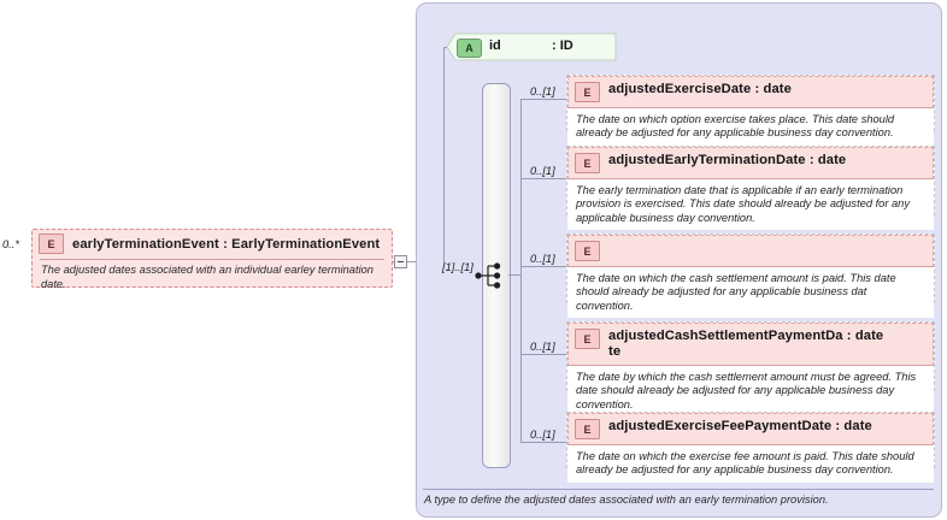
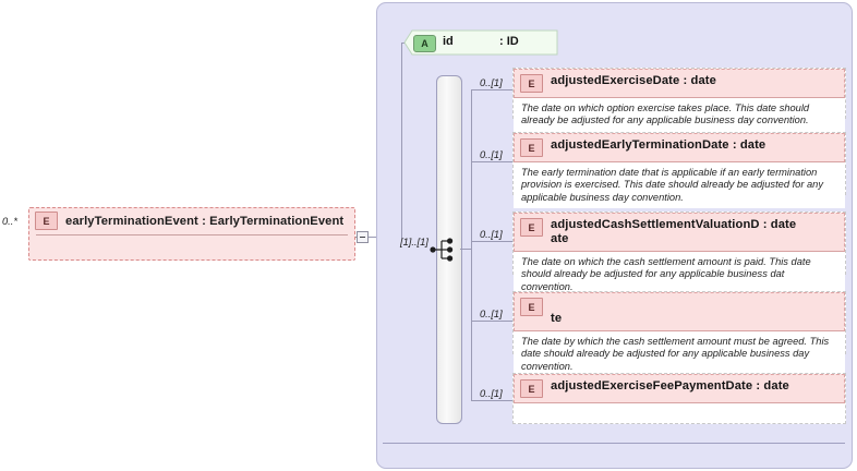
  0..*
  E
  earlyTerminationEvent : EarlyTerminationEvent
- The adjusted dates associated with an individual earley termination date.
  A
  id
  : ID
  [1]..[1]
  0..[1]
  E
  adjustedExerciseDate : date
  The date on which option exercise takes place. This date should already be adjusted for any applicable business day convention.
  0..[1]
  E
  adjustedEarlyTerminationDate : date
  The early termination date that is applicable if an early termination provision is exercised. This date should already be adjusted for any applicable business day convention.
  0..[1]
  E
+ adjustedCashSettlementValuationD : date
+ ate
  The date on which the cash settlement amount is paid. This date should already be adjusted for any applicable business dat convention.
  0..[1]
  E
- adjustedCashSettlementPaymentDa : date
  te
  The date by which the cash settlement amount must be agreed. This date should already be adjusted for any applicable business day convention.
  0..[1]
  E
  adjustedExerciseFeePaymentDate : date
- The date on which the exercise fee amount is paid. This date should already be adjusted for any applicable business day convention.
- A type to define the adjusted dates associated with an early termination provision.
